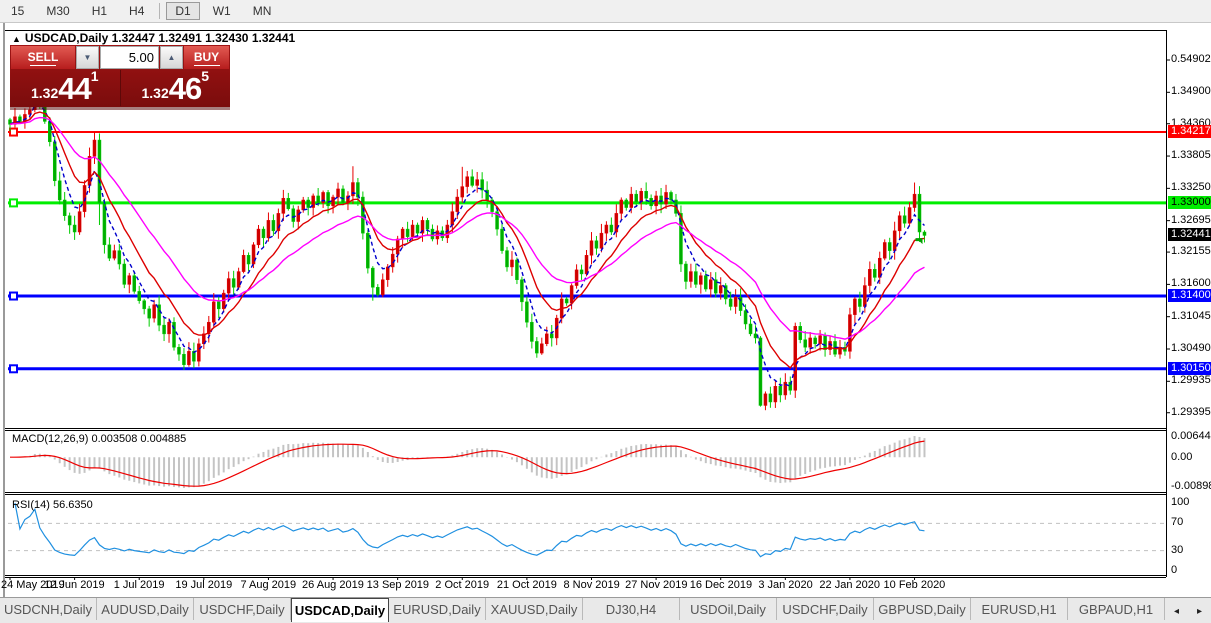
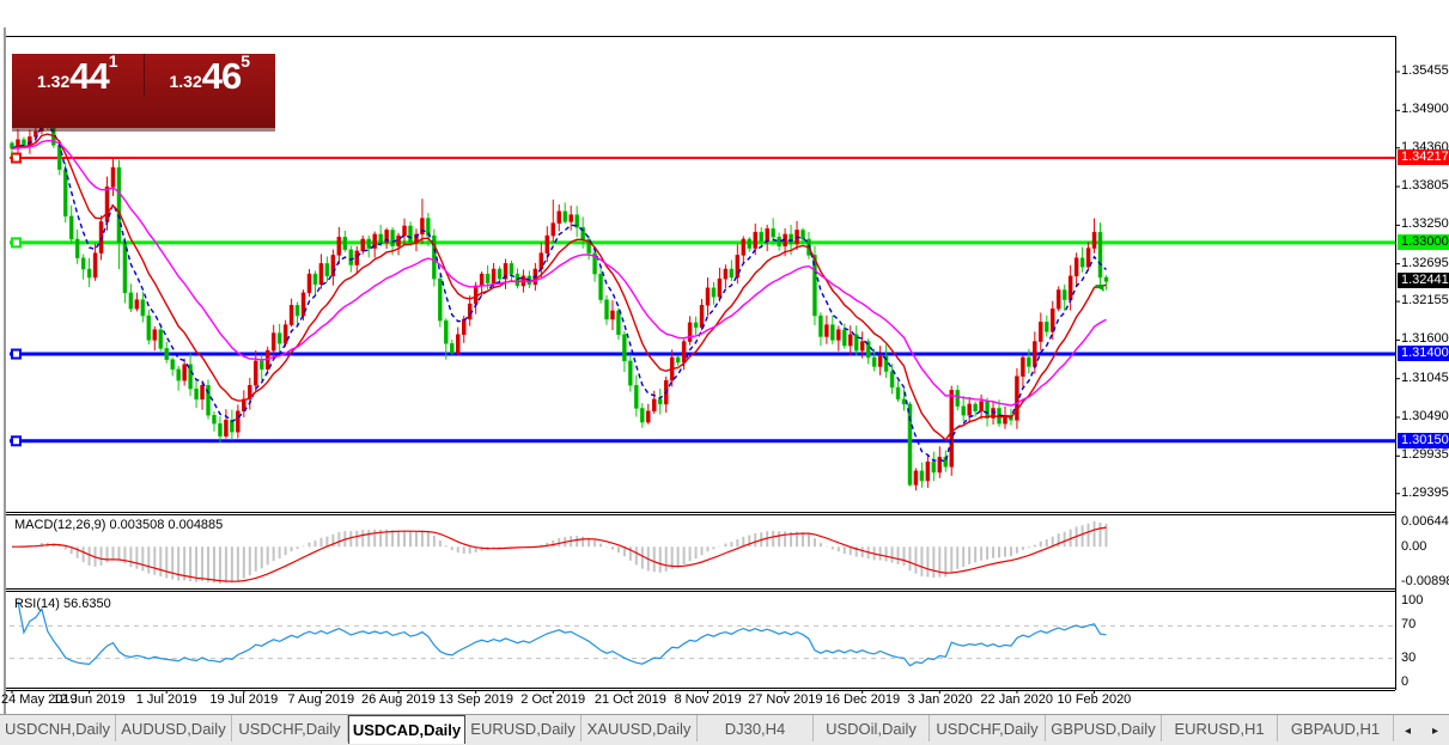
- 15
- M30
- H1
- H4
- D1
- W1
- MN
- ▲ USDCAD,Daily 1.32447 1.32491 1.32430 1.32441
- SELL
- ▼
- 5.00
- ▲
- BUY
  1.32
  44
  1
  1.32
  46
  5
- 0.54902
+ 1.35455
  1.34900
  1.34360
  1.34217
  1.33805
  1.33250
  1.33000
  1.32695
  1.32441
  1.32155
  1.31600
  1.31400
  1.31045
  1.30490
  1.30150
  1.29935
  1.29395
  MACD(12,26,9) 0.003508 0.004885
  0.00644
  0.00
  -0.0089
  RSI(14) 56.6350
  100
  70
  30
  0
  24 May 2019
  12 Jun 2019
  1 Jul 2019
  19 Jul 2019
  7 Aug 2019
  26 Aug 2019
  13 Sep 2019
  2 Oct 2019
  21 Oct 2019
  8 Nov 2019
  27 Nov 2019
  16 Dec 2019
  3 Jan 2020
  22 Jan 2020
  10 Feb 2020
  USDCNH,Daily
  AUDUSD,Daily
  USDCHF,Daily
  USDCAD,Daily
  EURUSD,Daily
  XAUUSD,Daily
  DJ30,H4
  USDOil,Daily
  USDCHF,Daily
  GBPUSD,Daily
  EURUSD,H1
  GBPAUD,H1
  ◂
  ▸
